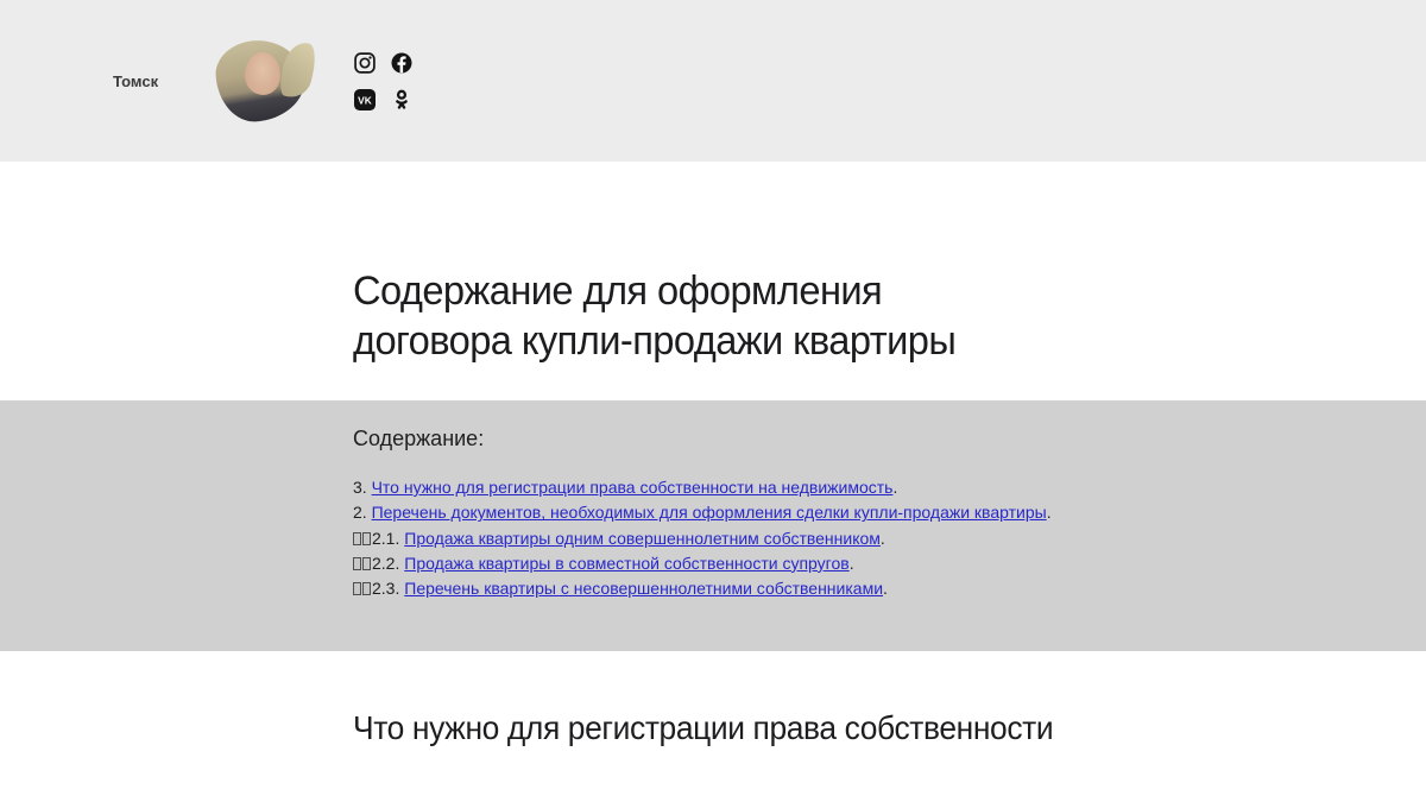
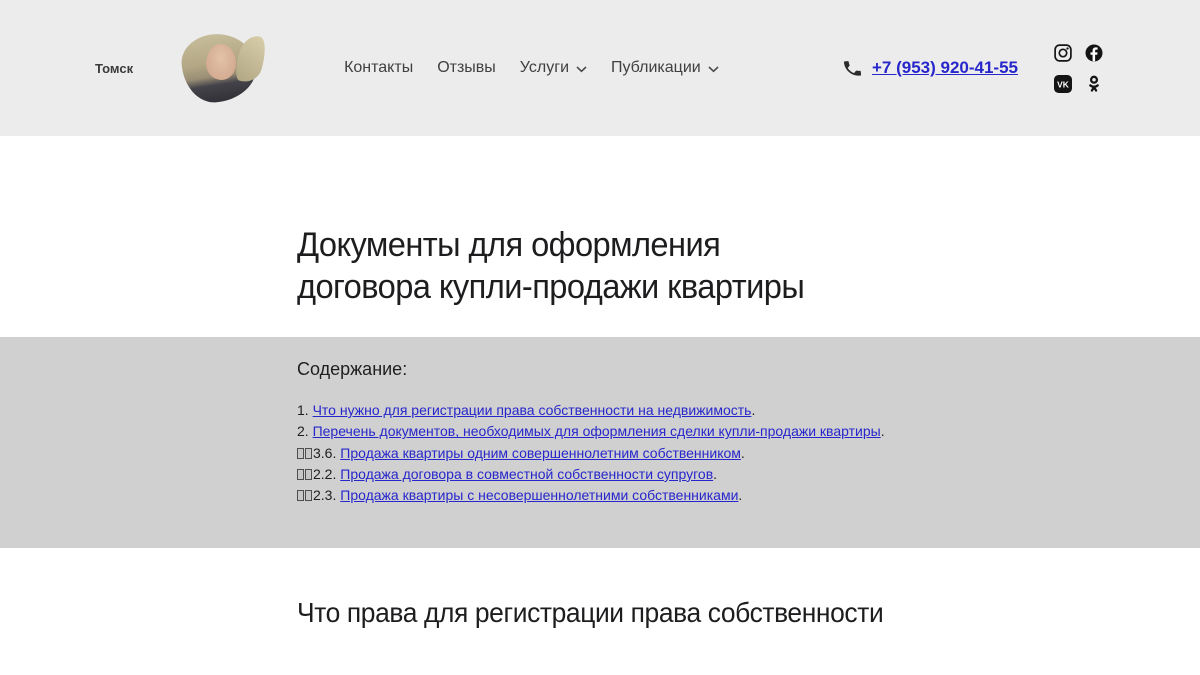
  Томск
+ Контакты
+ Отзывы
+ Услуги
+ Публикации
+ +7 (953) 920-41-55
  VK
- Содержание для оформления договора купли-продажи квартиры
+ Документы для оформления договора купли-продажи квартиры
  Содержание:
- 3. Что нужно для регистрации права собственности на недвижимость.
+ 1. Что нужно для регистрации права собственности на недвижимость.
  2. Перечень документов, необходимых для оформления сделки купли-продажи квартиры.
- 2.1. Продажа квартиры одним совершеннолетним собственником.
+ 3.6. Продажа квартиры одним совершеннолетним собственником.
- 2.2. Продажа квартиры в совместной собственности супругов.
+ 2.2. Продажа договора в совместной собственности супругов.
- 2.3. Перечень квартиры с несовершеннолетними собственниками.
+ 2.3. Продажа квартиры с несовершеннолетними собственниками.
- Что нужно для регистрации права собственности
+ Что права для регистрации права собственности
